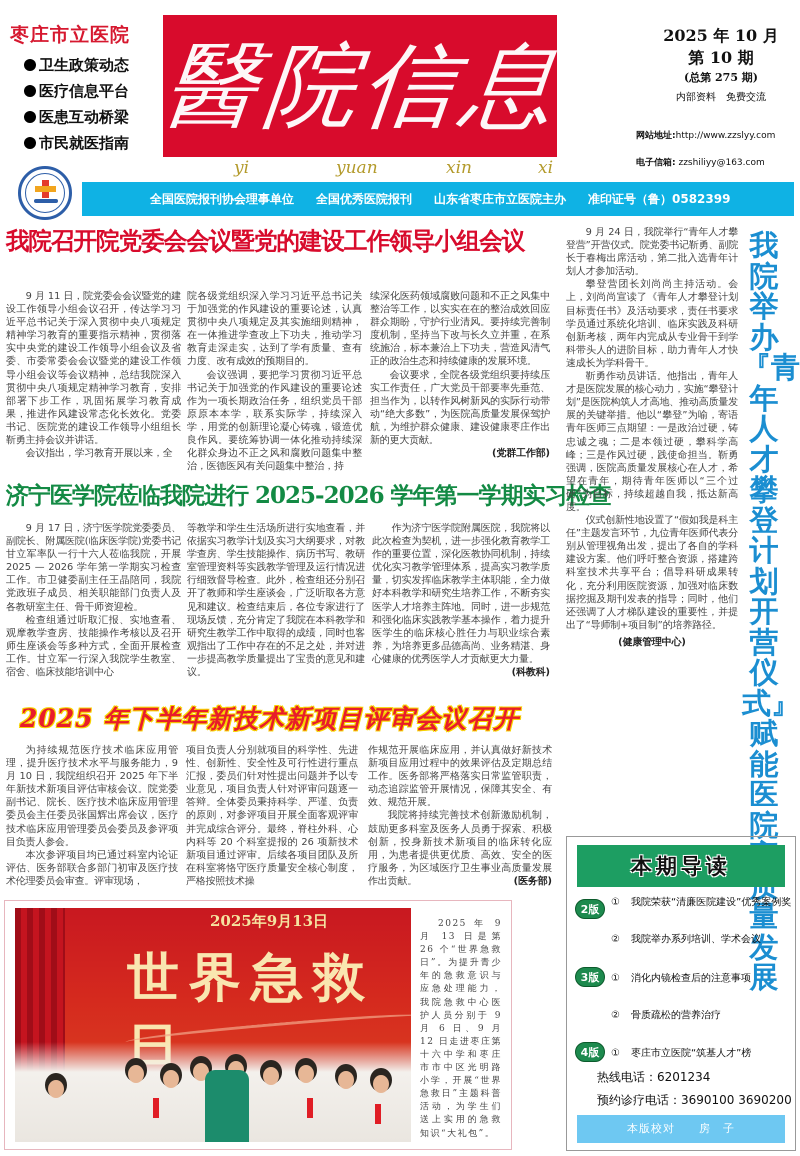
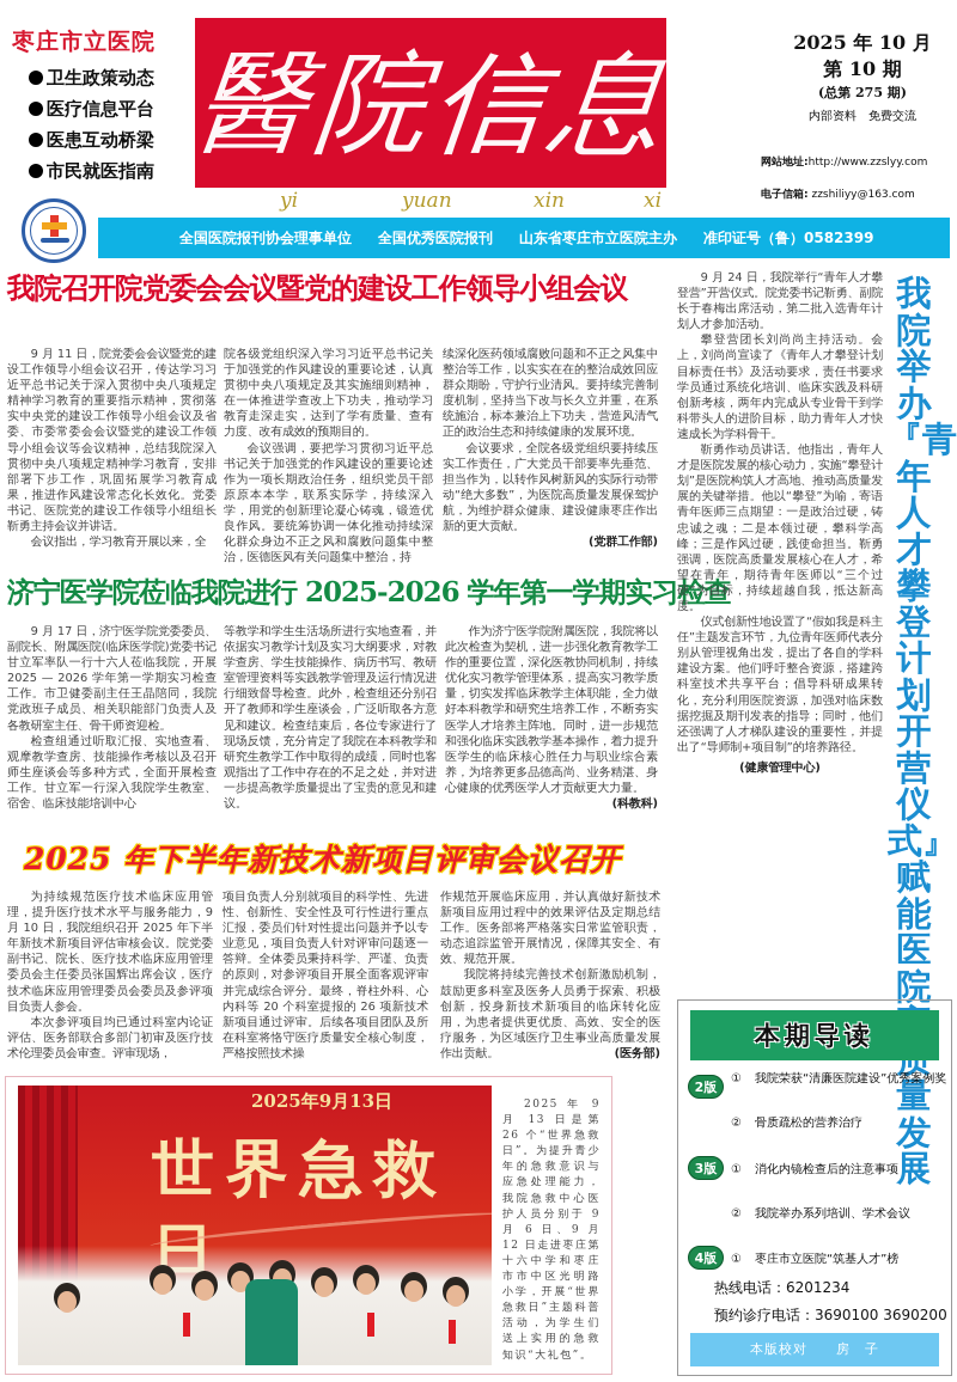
  枣庄市立医院
  卫生政策动态
  医疗信息平台
  医患互动桥梁
  市民就医指南
  yi
  yuan
  xin
  xi
  2025 年 10 月
  第 10 期
  (总第 275 期)
  内部资料 免费交流
  网站地址:http://www.zzslyy.com
  电子信箱: zzshiliyy@163.com
  全国医院报刊协会理事单位
  全国优秀医院报刊
  山东省枣庄市立医院主办
  准印证号（鲁）0582399
  我院召开院党委会会议暨党的建设工作领导小组会议
  9 月 11 日，院党委会会议暨党的建设工作领导小组会议召开，传达学习习近平总书记关于深入贯彻中央八项规定精神学习教育的重要指示精神，贯彻落实中央党的建设工作领导小组会议及省委、市委常委会会议暨党的建设工作领导小组会议等会议精神，总结我院深入贯彻中央八项规定精神学习教育，安排部署下步工作，巩固拓展学习教育成果，推进作风建设常态化长效化。党委书记、医院党的建设工作领导小组组长靳勇主持会议并讲话。
  会议指出，学习教育开展以来，全
  院各级党组织深入学习习近平总书记关于加强党的作风建设的重要论述，认真贯彻中央八项规定及其实施细则精神，在一体推进学查改上下功夫，推动学习教育走深走实，达到了学有质量、查有力度、改有成效的预期目的。
  会议强调，要把学习贯彻习近平总书记关于加强党的作风建设的重要论述作为一项长期政治任务，组织党员干部原原本本学，联系实际学，持续深入学，用党的创新理论凝心铸魂，锻造优良作风。要统筹协调一体化推动持续深化群众身边不正之风和腐败问题集中整治，医德医风有关问题集中整治，持
  续深化医药领域腐败问题和不正之风集中整治等工作，以实实在在的整治成效回应群众期盼，守护行业清风。要持续完善制度机制，坚持当下改与长久立并重，在系统施治，标本兼治上下功夫，营造风清气正的政治生态和持续健康的发展环境。
  会议要求，全院各级党组织要持续压实工作责任，广大党员干部要率先垂范、担当作为，以转作风树新风的实际行动带动“绝大多数”，为医院高质量发展保驾护航，为维护群众健康、建设健康枣庄作出新的更大贡献。
  (党群工作部)
  济宁医学院莅临我院进行 2025-2026 学年第一学期实习
  9 月 17 日，济宁医学院党委委员、副院长、附属医院(临床医学院)党委书记甘立军率队一行十六人莅临我院，开展 2025 — 2026 学年第一学期实习检查工作。市卫健委副主任王晶陪同，我院党政班子成员、相关职能部门负责人及各教研室主任、骨干师资迎检。
  检查组通过听取汇报、实地查看、观摩教学查房、技能操作考核以及召开师生座谈会等多种方式，全面开展检查工作。甘立军一行深入我院学生教室、宿舍、临床技能培训中心
  等教学和学生生活场所进行实地查看，并依据实习教学计划及实习大纲要求，对教学查房、学生技能操作、病历书写、教研室管理资料等实践教学管理及运行情况进行细致督导检查。此外，检查组还分别召开了教师和学生座谈会，广泛听取各方意见和建议。检查结束后，各位专家进行了现场反馈，充分肯定了我院在本科教学和研究生教学工作中取得的成绩，同时也客观指出了工作中存在的不足之处，并对进一步提高教学质量提出了宝贵的意见和建议。
  作为济宁医学院附属医院，我院将以此次检查为契机，进一步强化教育教学工作的重要位置，深化医教协同机制，持续优化实习教学管理体系，提高实习教学质量，切实发挥临床教学主体职能，全力做好本科教学和研究生培养工作，不断夯实医学人才培养主阵地。同时，进一步规范和强化临床实践教学基本操作，着力提升医学生的临床核心胜任力与职业综合素养，为培养更多品德高尚、业务精湛、身心健康的优秀医学人才贡献更大力量。
  (科教科)
  2025 年下半年新技术新项目评审会议召开
  为持续规范医疗技术临床应用管理，提升医疗技术水平与服务能力，9 月 10 日，我院组织召开 2025 年下半年新技术新项目评估审核会议。院党委副书记、院长、医疗技术临床应用管理委员会主任委员张国辉出席会议，医疗技术临床应用管理委员会委员及参评项目负责人参会。
  本次参评项目均已通过科室内论证评估、医务部联合多部门初审及医疗技术伦理委员会审查。评审现场，
  项目负责人分别就项目的科学性、先进性、创新性、安全性及可行性进行重点汇报，委员们针对性提出问题并予以专业意见，项目负责人针对评审问题逐一答辩。全体委员秉持科学、严谨、负责的原则，对参评项目开展全面客观评审并完成综合评分。最终，脊柱外科、心内科等 20 个科室提报的 26 项新技术新项目通过评审。后续各项目团队及所在科室将恪守医疗质量安全核心制度，严格按照技术操
  作规范开展临床应用，并认真做好新技术新项目应用过程中的效果评估及定期总结工作。医务部将严格落实日常监管职责，动态追踪监管开展情况，保障其安全、有效、规范开展。
  我院将持续完善技术创新激励机制，鼓励更多科室及医务人员勇于探索、积极创新，投身新技术新项目的临床转化应用，为患者提供更优质、高效、安全的医疗服务，为区域医疗卫生事业高质量发展作出贡献。
  (医务部)
  9 月 24 日，我院举行“青年人才攀登营”开营仪式。院党委书记靳勇、副院长于春梅出席活动，第二批入选青年计划人才参加活动。
  攀登营团长刘尚尚主持活动。会上，刘尚尚宣读了《青年人才攀登计划目标责任书》及活动要求，责任书要求学员通过系统化培训、临床实践及科研创新考核，两年内完成从专业骨干到学科带头人的进阶目标，助力青年人才快速成长为学科骨干。
  靳勇作动员讲话。他指出，青年人才是医院发展的核心动力，实施“攀登计划”是医院构筑人才高地、推动高质量发展的关键举措。他以“攀登”为喻，寄语青年医师三点期望：一是政治过硬，铸忠诚之魂；二是本领过硬，攀科学高峰；三是作风过硬，践使命担当。靳勇强调，医院高质量发展核心在人才，希望在青年，期待青年医师以“三个过硬”为目标，持续超越自我，抵达新高度。
  仪式创新性地设置了“假如我是科主任”主题发言环节，九位青年医师代表分别从管理视角出发，提出了各自的学科建设方案。他们呼吁整合资源，搭建跨科室技术共享平台；倡导科研成果转化，充分利用医院资源，加强对临床数据挖掘及期刊发表的指导；同时，他们还强调了人才梯队建设的重要性，并提出了“导师制+项目制”的培养路径。
  (健康管理中心)
  我院举办『青年人才攀登计划开营仪式』赋能医院量发展
  2025年9月13日
  世界急救
  2025 年 9 月 13 日是第 26 个“世界急救日”。为提升青少年的急救意识与应急处理能力，我院急救中心医护人员分别于 9 月 6 日、9 月 12 日走进枣庄第十六中学和枣庄市市中区光明路小学，开展“世界急救日”主题科普活动，为学生们送上实用的急救知识“大礼包”。
  本期导读
  2版
  ① 我院荣获“清廉医院建设”优秀案例奖
- ② 我院举办系列培训、学术会议
+ ② 骨质疏松的营养治疗
  3版
  ① 消化内镜检查后的注意事项
- ② 骨质疏松的营养治疗
+ ② 我院举办系列培训、学术会议
  4版
  ① 枣庄市立医院“筑基人才”榜
  热线电话：6201234
  预约诊疗电话：3690100 3690200
  本版校对 房 子
